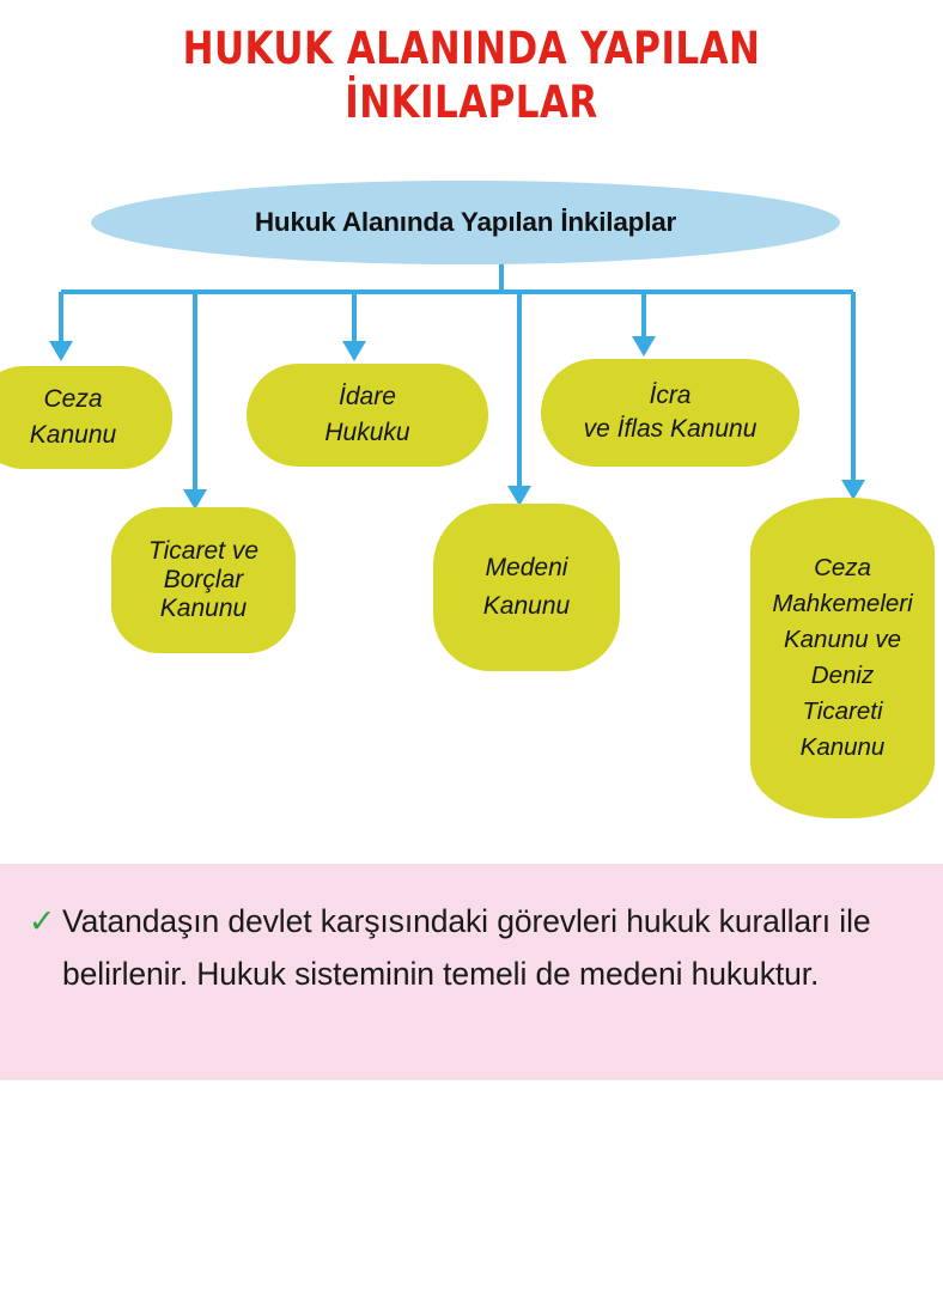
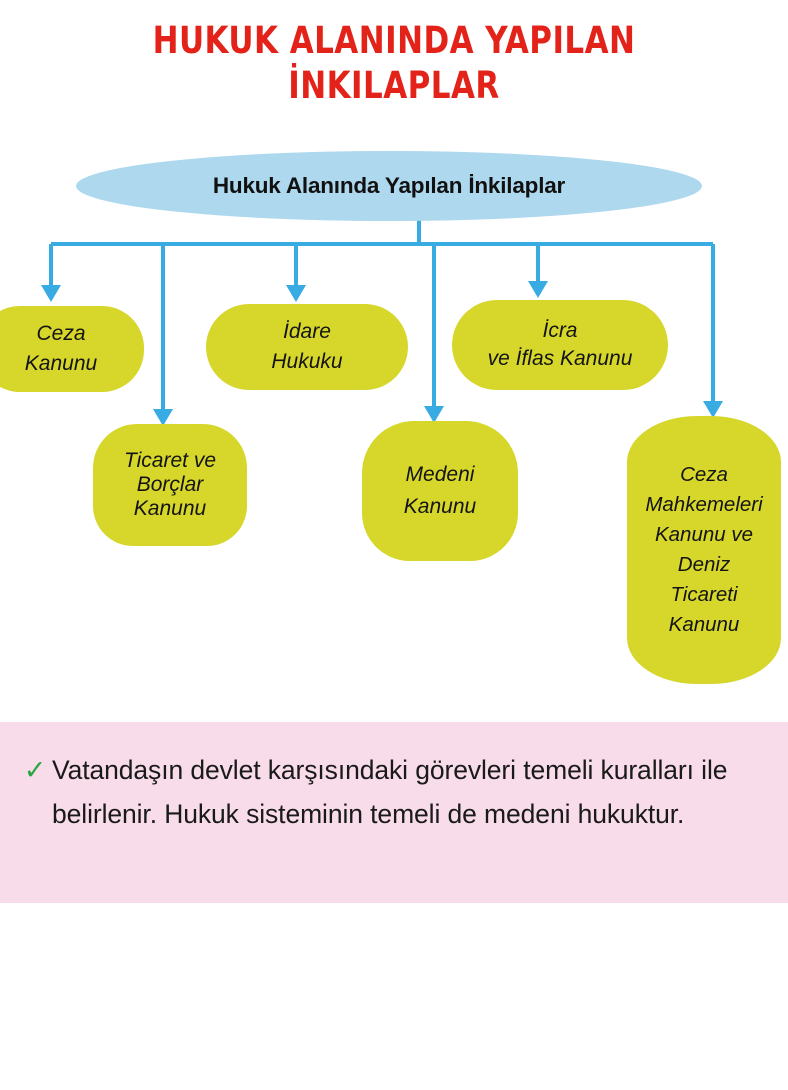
  HUKUK ALANINDA YAPILAN
  İNKILAPLAR
  Hukuk Alanında Yapılan İnkilaplar
  Ceza
  Kanunu
  İdare
  Hukuku
  İcra
  ve İflas Kanunu
  Ticaret ve
  Borçlar
  Kanunu
  Medeni
  Kanunu
  Ceza
  Mahkemeleri
  Kanunu ve
  Deniz
  Ticareti
  Kanunu
  ✓
- Vatandaşın devlet karşısındaki görevleri hukuk kuralları ile belirlenir. Hukuk sisteminin temeli de medeni hukuktur.
+ Vatandaşın devlet karşısındaki görevleri temeli kuralları ile belirlenir. Hukuk sisteminin temeli de medeni hukuktur.
